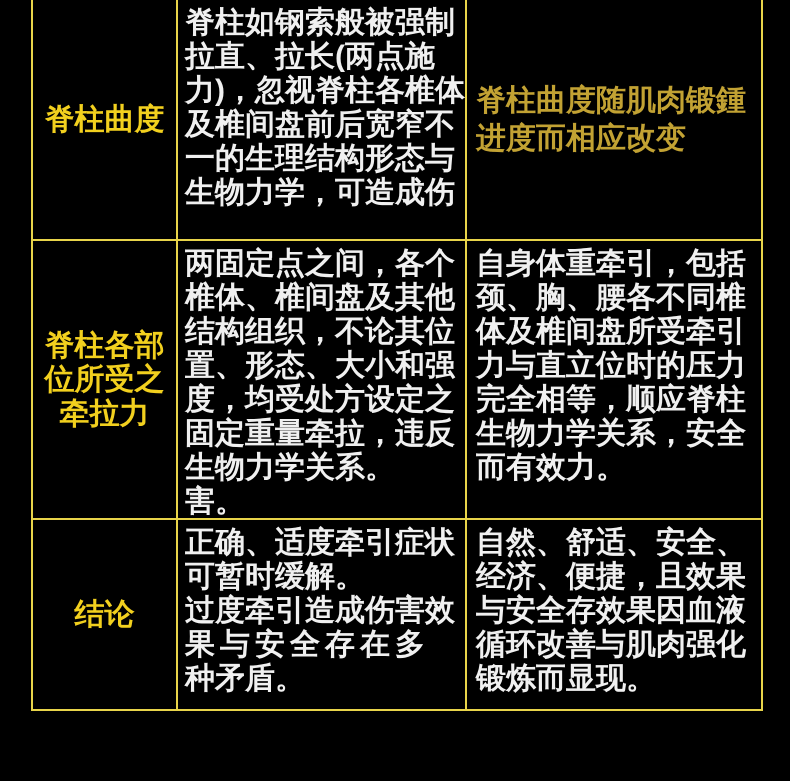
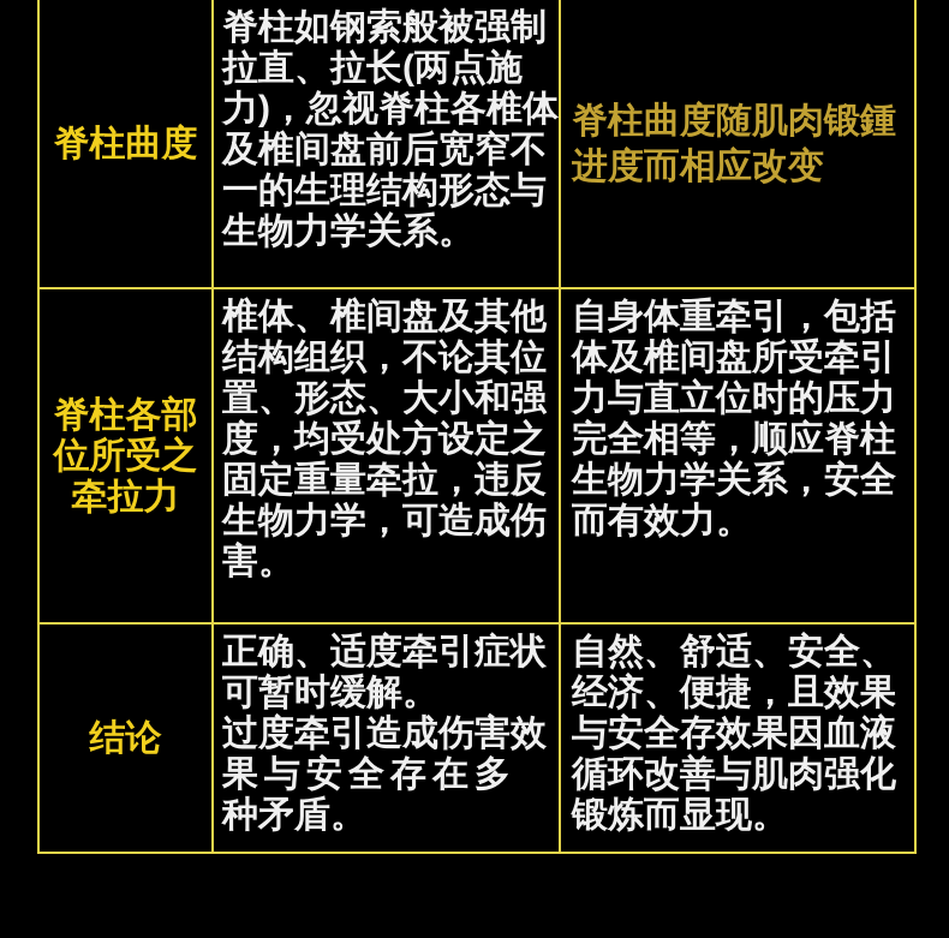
  脊柱曲度
  脊柱如钢索般被强制
  拉直、拉长(两点施
  力)，忽视脊柱各椎体
  及椎间盘前后宽窄不
  一的生理结构形态与
- 生物力学，可造成伤
+ 生物力学关系。
  脊柱曲度随肌肉锻鍾
  进度而相应改变
  脊柱各部
  位所受之
  牵拉力
- 两固定点之间，各个
  椎体、椎间盘及其他
  结构组织，不论其位
  置、形态、大小和强
  度，均受处方设定之
  固定重量牵拉，违反
- 生物力学关系。
+ 生物力学，可造成伤
  害。
  自身体重牵引，包括
- 颈、胸、腰各不同椎
  体及椎间盘所受牵引
  力与直立位时的压力
  完全相等，顺应脊柱
  生物力学关系，安全
  而有效力。
  结论
  正确、适度牵引症状
  可暂时缓解。
  过度牵引造成伤害效
  果与安全存在多
  种矛盾。
  自然、舒适、安全、
  经济、便捷，且效果
  与安全存效果因血液
  循环改善与肌肉强化
  锻炼而显现。
